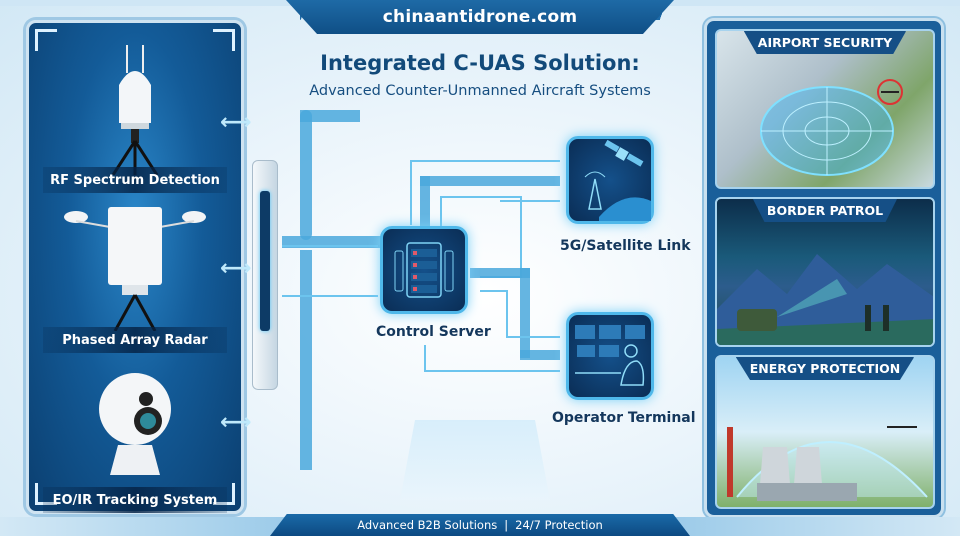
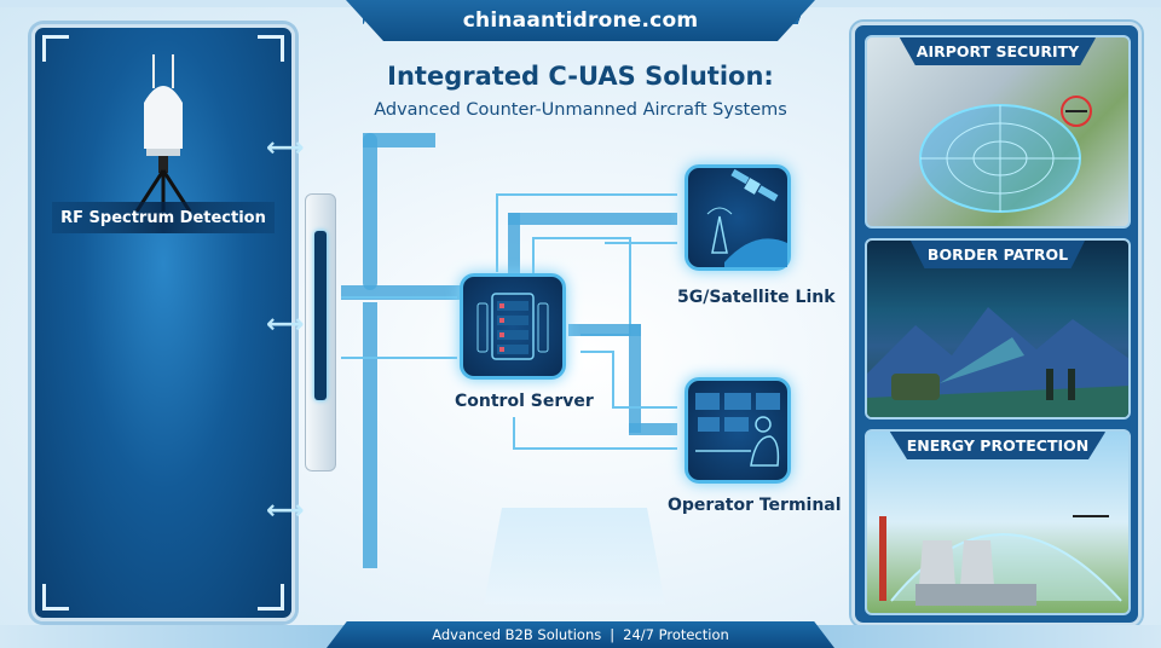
  chinaantidrone.com
  Integrated C-UAS Solution:
  Advanced Counter-Unmanned Aircraft Systems
  RF Spectrum Detection
- Phased Array Radar
- EO/IR Tracking System
  ⟷
  ⟷
  ⟷
  Control Server
  5G/Satellite Link
  Operator Terminal
  AIRPORT SECURITY
  BORDER PATROL
  ENERGY PROTECTION
  Advanced B2B Solutions
  |
  24/7 Protection
